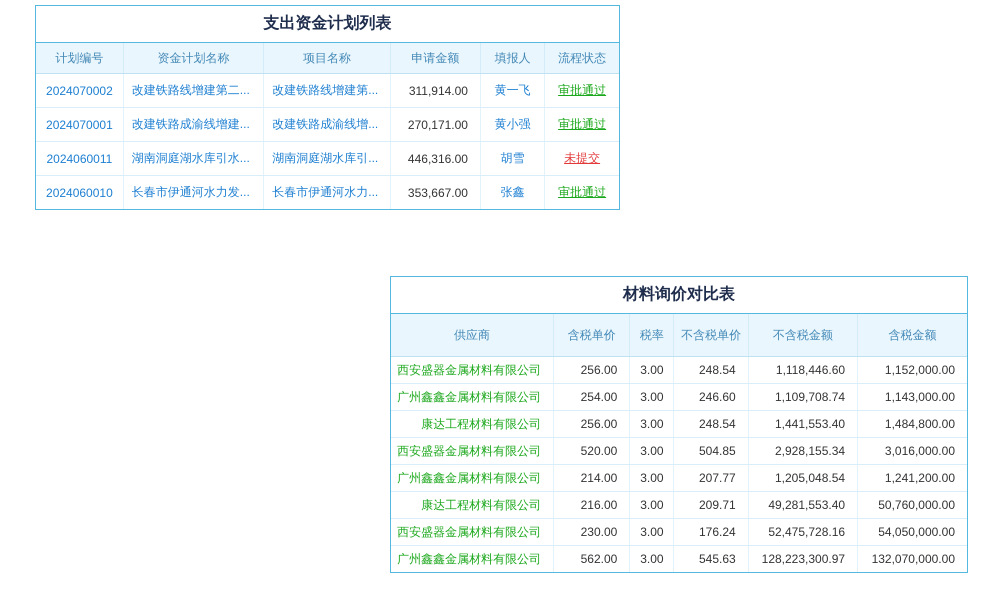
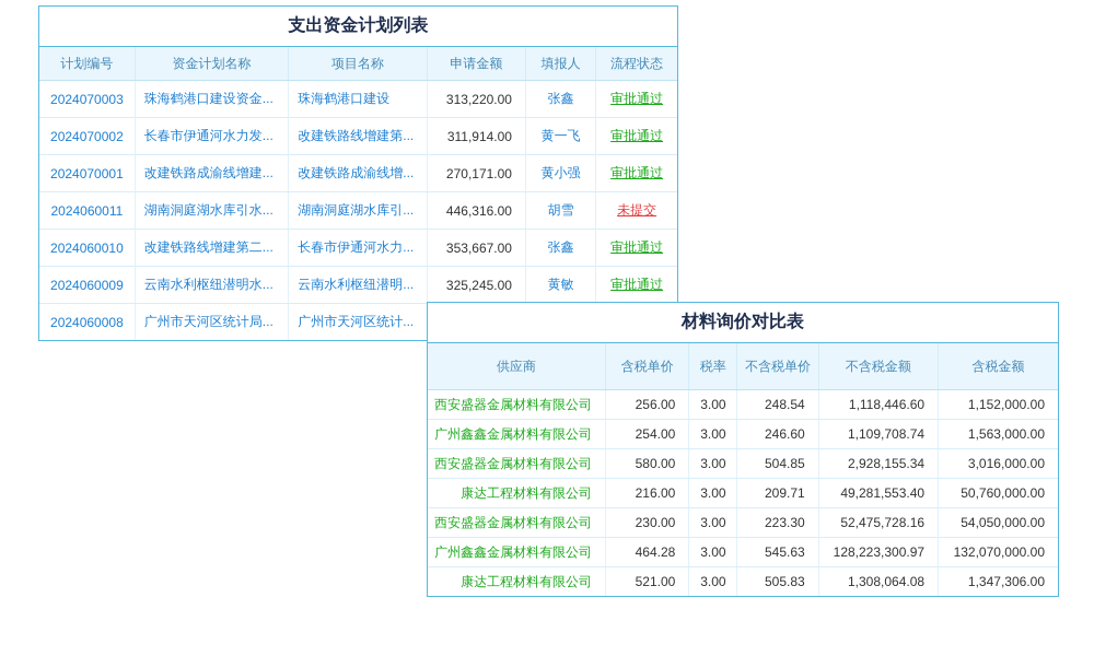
  支出资金计划列表
  计划编号	资金计划名称	项目名称	申请金额	填报人	流程状态
+ 2024070003	珠海鹤港口建设资金...	珠海鹤港口建设	313,220.00	张鑫	审批通过
- 2024070002	改建铁路线增建第二...	改建铁路线增建第...	311,914.00	黄一飞	审批通过
+ 2024070002	长春市伊通河水力发...	改建铁路线增建第...	311,914.00	黄一飞	审批通过
  2024070001	改建铁路成渝线增建...	改建铁路成渝线增...	270,171.00	黄小强	审批通过
  2024060011	湖南洞庭湖水库引水...	湖南洞庭湖水库引...	446,316.00	胡雪	未提交
- 2024060010	长春市伊通河水力发...	长春市伊通河水力...	353,667.00	张鑫	审批通过
+ 2024060010	改建铁路线增建第二...	长春市伊通河水力...	353,667.00	张鑫	审批通过
+ 2024060009	云南水利枢纽潜明水...	云南水利枢纽潜明...	325,245.00	黄敏	审批通过
+ 2024060008	广州市天河区统计局...	广州市天河区统计...
  材料询价对比表
  供应商	含税单价	税率	不含税单价	不含税金额	含税金额
  西安盛器金属材料有限公司	256.00	3.00	248.54	1,118,446.60	1,152,000.00
- 广州鑫鑫金属材料有限公司	254.00	3.00	246.60	1,109,708.74	1,143,000.00
+ 广州鑫鑫金属材料有限公司	254.00	3.00	246.60	1,109,708.74	1,563,000.00
- 康达工程材料有限公司	256.00	3.00	248.54	1,441,553.40	1,484,800.00
- 西安盛器金属材料有限公司	520.00	3.00	504.85	2,928,155.34	3,016,000.00
+ 西安盛器金属材料有限公司	580.00	3.00	504.85	2,928,155.34	3,016,000.00
- 广州鑫鑫金属材料有限公司	214.00	3.00	207.77	1,205,048.54	1,241,200.00
  康达工程材料有限公司	216.00	3.00	209.71	49,281,553.40	50,760,000.00
- 西安盛器金属材料有限公司	230.00	3.00	176.24	52,475,728.16	54,050,000.00
+ 西安盛器金属材料有限公司	230.00	3.00	223.30	52,475,728.16	54,050,000.00
- 广州鑫鑫金属材料有限公司	562.00	3.00	545.63	128,223,300.97	132,070,000.00
+ 广州鑫鑫金属材料有限公司	464.28	3.00	545.63	128,223,300.97	132,070,000.00
+ 康达工程材料有限公司	521.00	3.00	505.83	1,308,064.08	1,347,306.00
